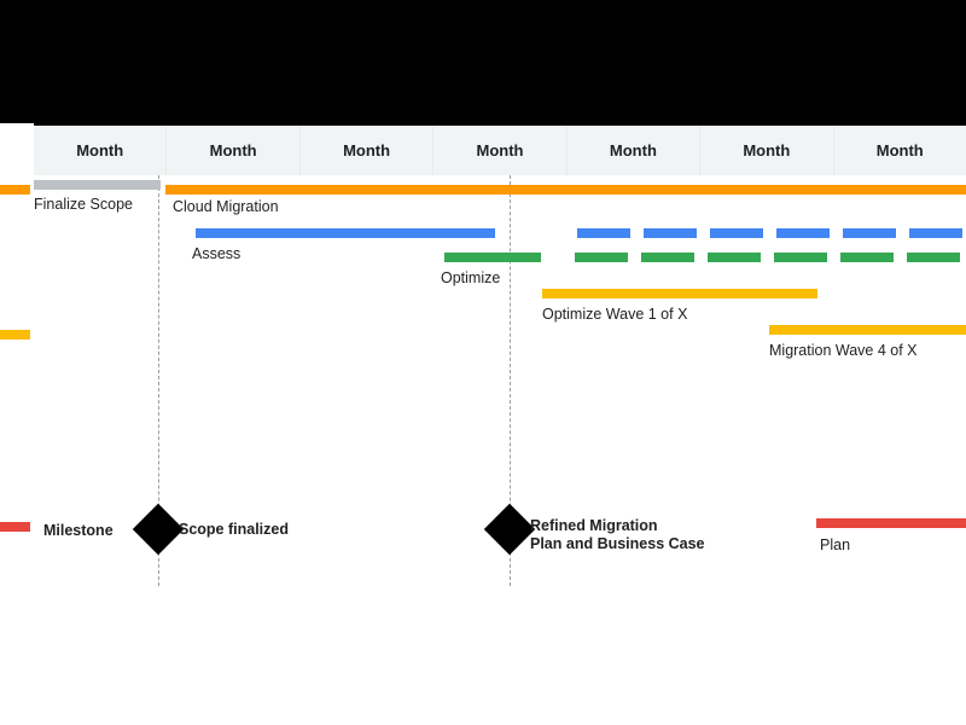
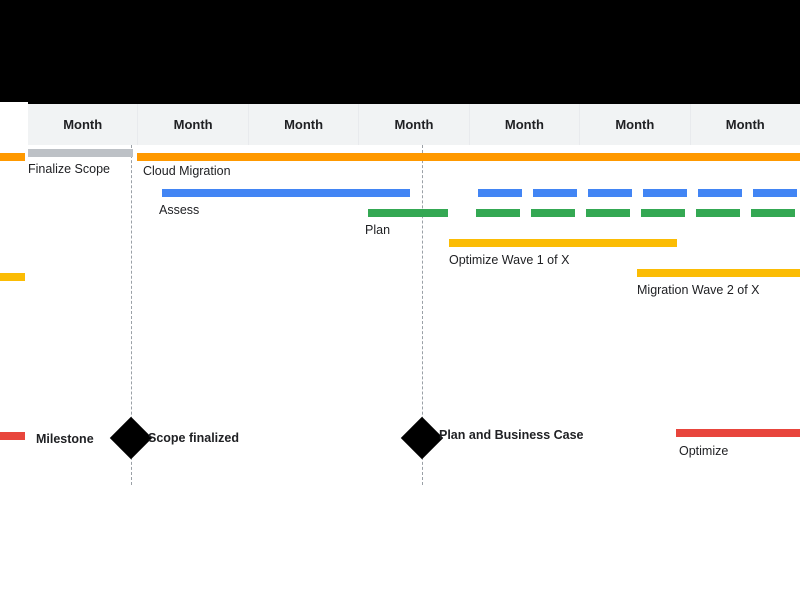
  Month
  Month
  Month
  Month
  Month
  Month
  Month
  Finalize Scope
  Cloud Migration
  Assess
- Optimize
+ Plan
  Optimize Wave 1 of X
- Migration Wave 4 of X
+ Migration Wave 2 of X
  Milestone
- Plan
+ Optimize
  Scope finalized
- Refined Migration
  Plan and Business Case
